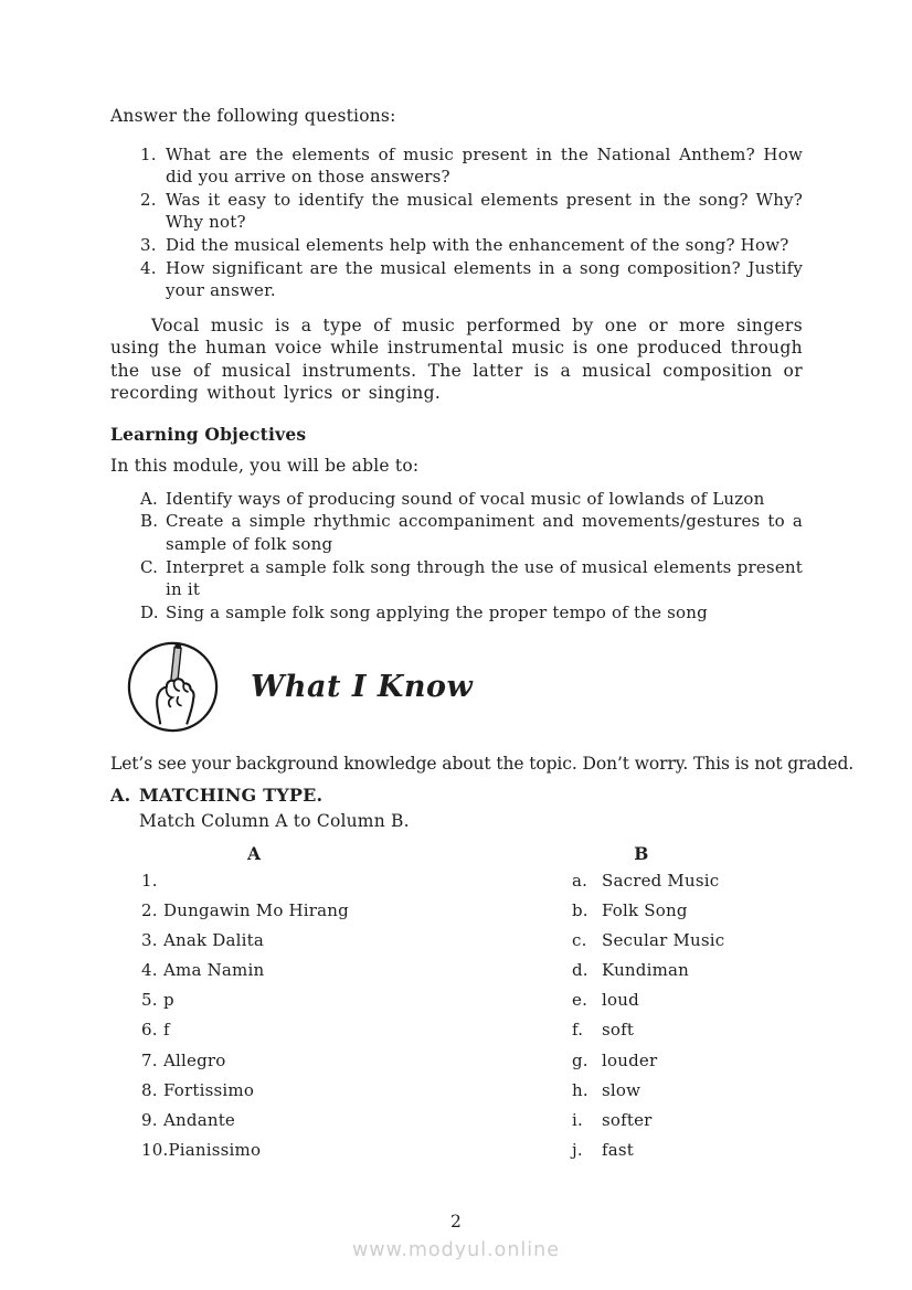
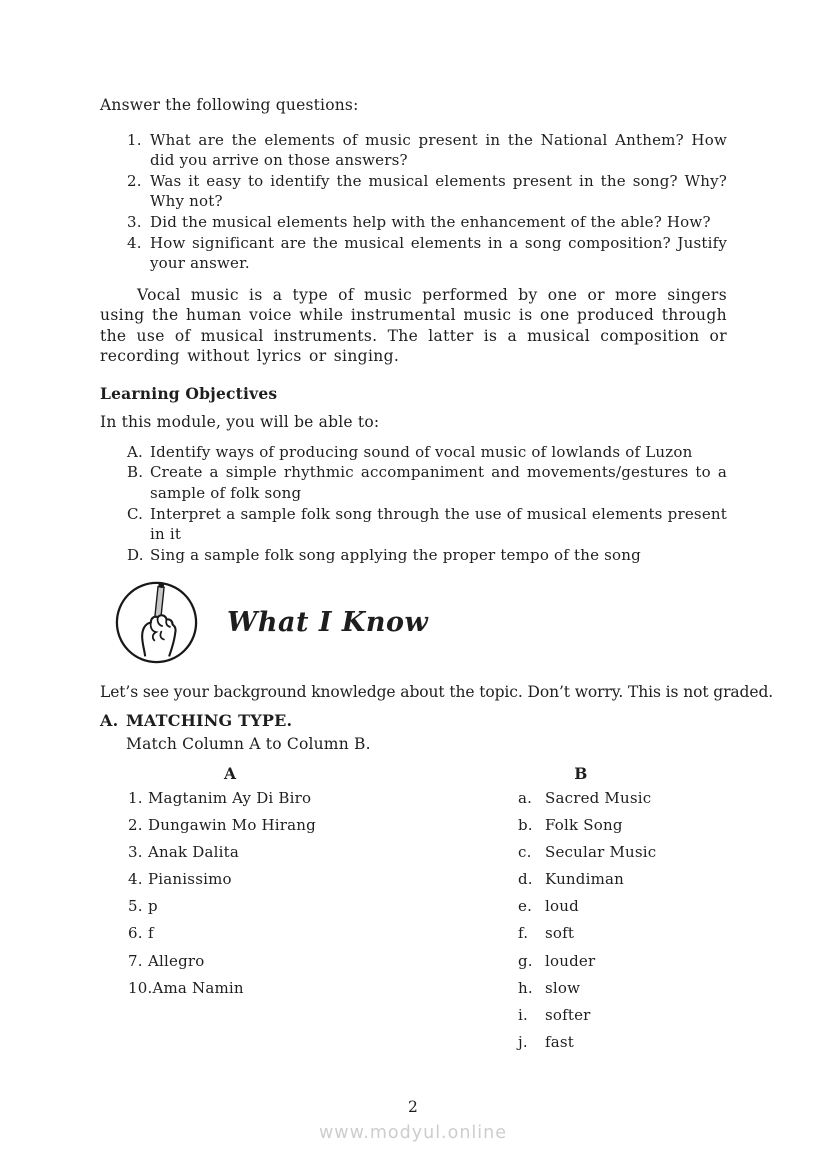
  Answer the following questions:
  1.
  What are the elements of music present in the National Anthem? How did you arrive on those answers?
  2.
  Was it easy to identify the musical elements present in the song? Why? Why not?
  3.
- Did the musical elements help with the enhancement of the song? How?
+ Did the musical elements help with the enhancement of the able? How?
  4.
  How significant are the musical elements in a song composition? Justify your answer.
  Vocal music is a type of music performed by one or more singers using the human voice while instrumental music is one produced through the use of musical instruments. The latter is a musical composition or recording without lyrics or singing.
  Learning Objectives
  In this module, you will be able to:
  A.
  Identify ways of producing sound of vocal music of lowlands of Luzon
  B.
  Create a simple rhythmic accompaniment and movements/gestures to a sample of folk song
  C.
  Interpret a sample folk song through the use of musical elements present in it
  D.
  Sing a sample folk song applying the proper tempo of the song
  What I Know
  Let’s see your background knowledge about the topic. Don’t worry. This is not graded.
  A.
  MATCHING TYPE.
  Match Column A to Column B.
  A
  B
  1.
+ Magtanim Ay Di Biro
  2.
  Dungawin Mo Hirang
  3.
  Anak Dalita
  4.
- Ama Namin
+ Pianissimo
  5.
  p
  6.
  f
  7.
  Allegro
- 8.
- Fortissimo
- 9.
- Andante
  10.
- Pianissimo
+ Ama Namin
  a.
  Sacred Music
  b.
  Folk Song
  c.
  Secular Music
  d.
  Kundiman
  e.
  loud
  f.
  soft
  g.
  louder
  h.
  slow
  i.
  softer
  j.
  fast
  2
  www.modyul.online
